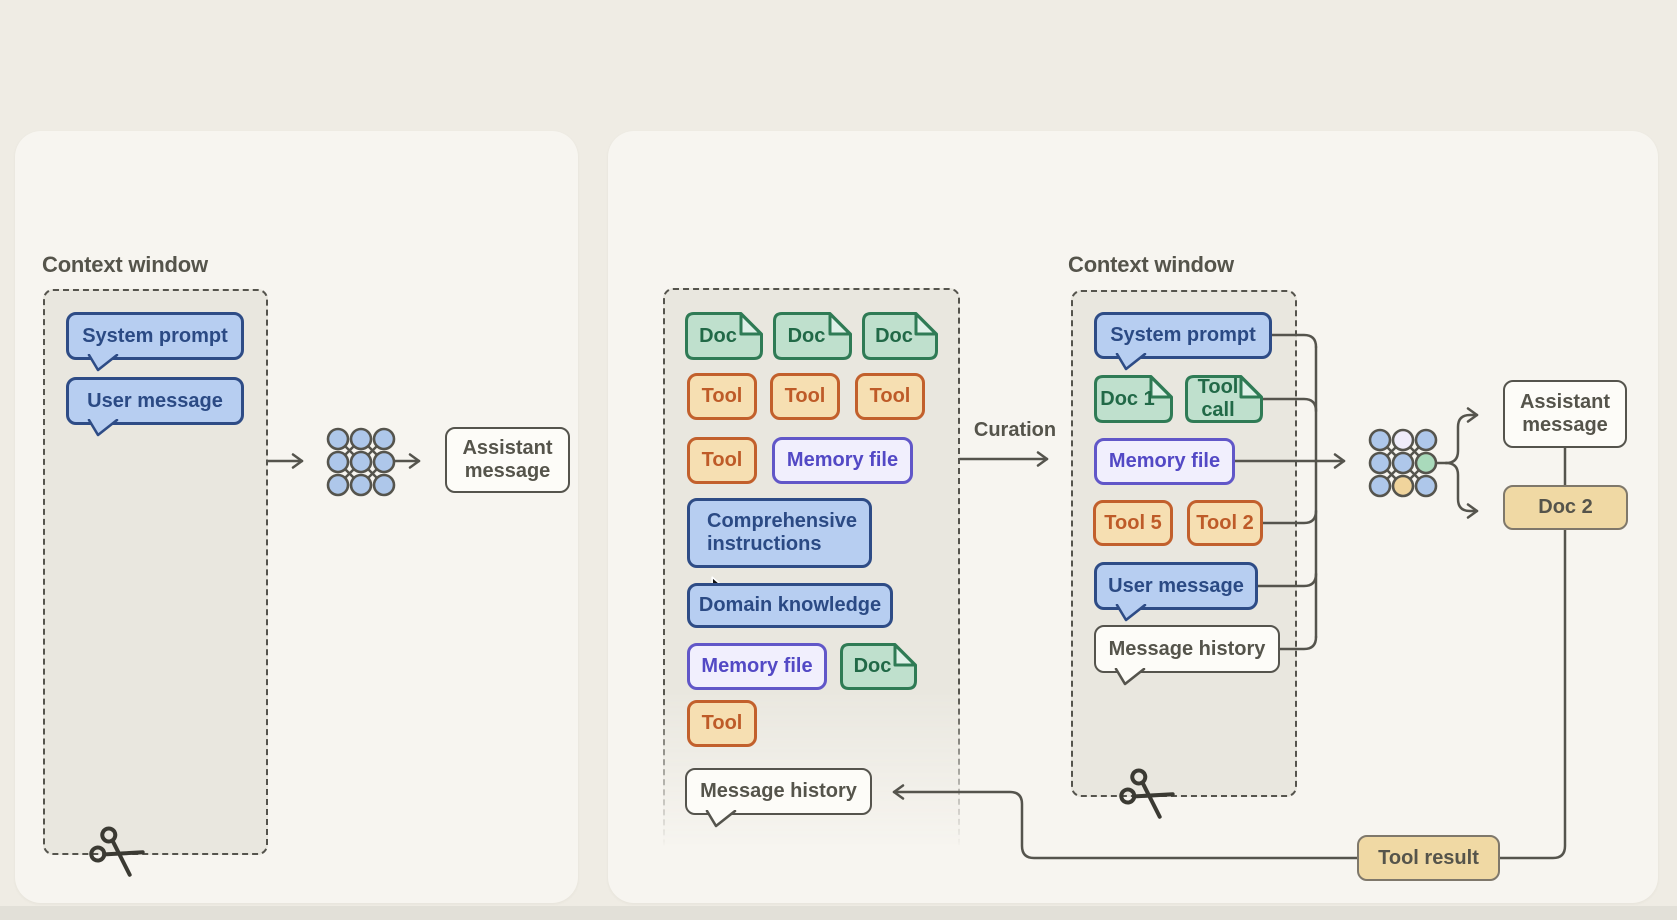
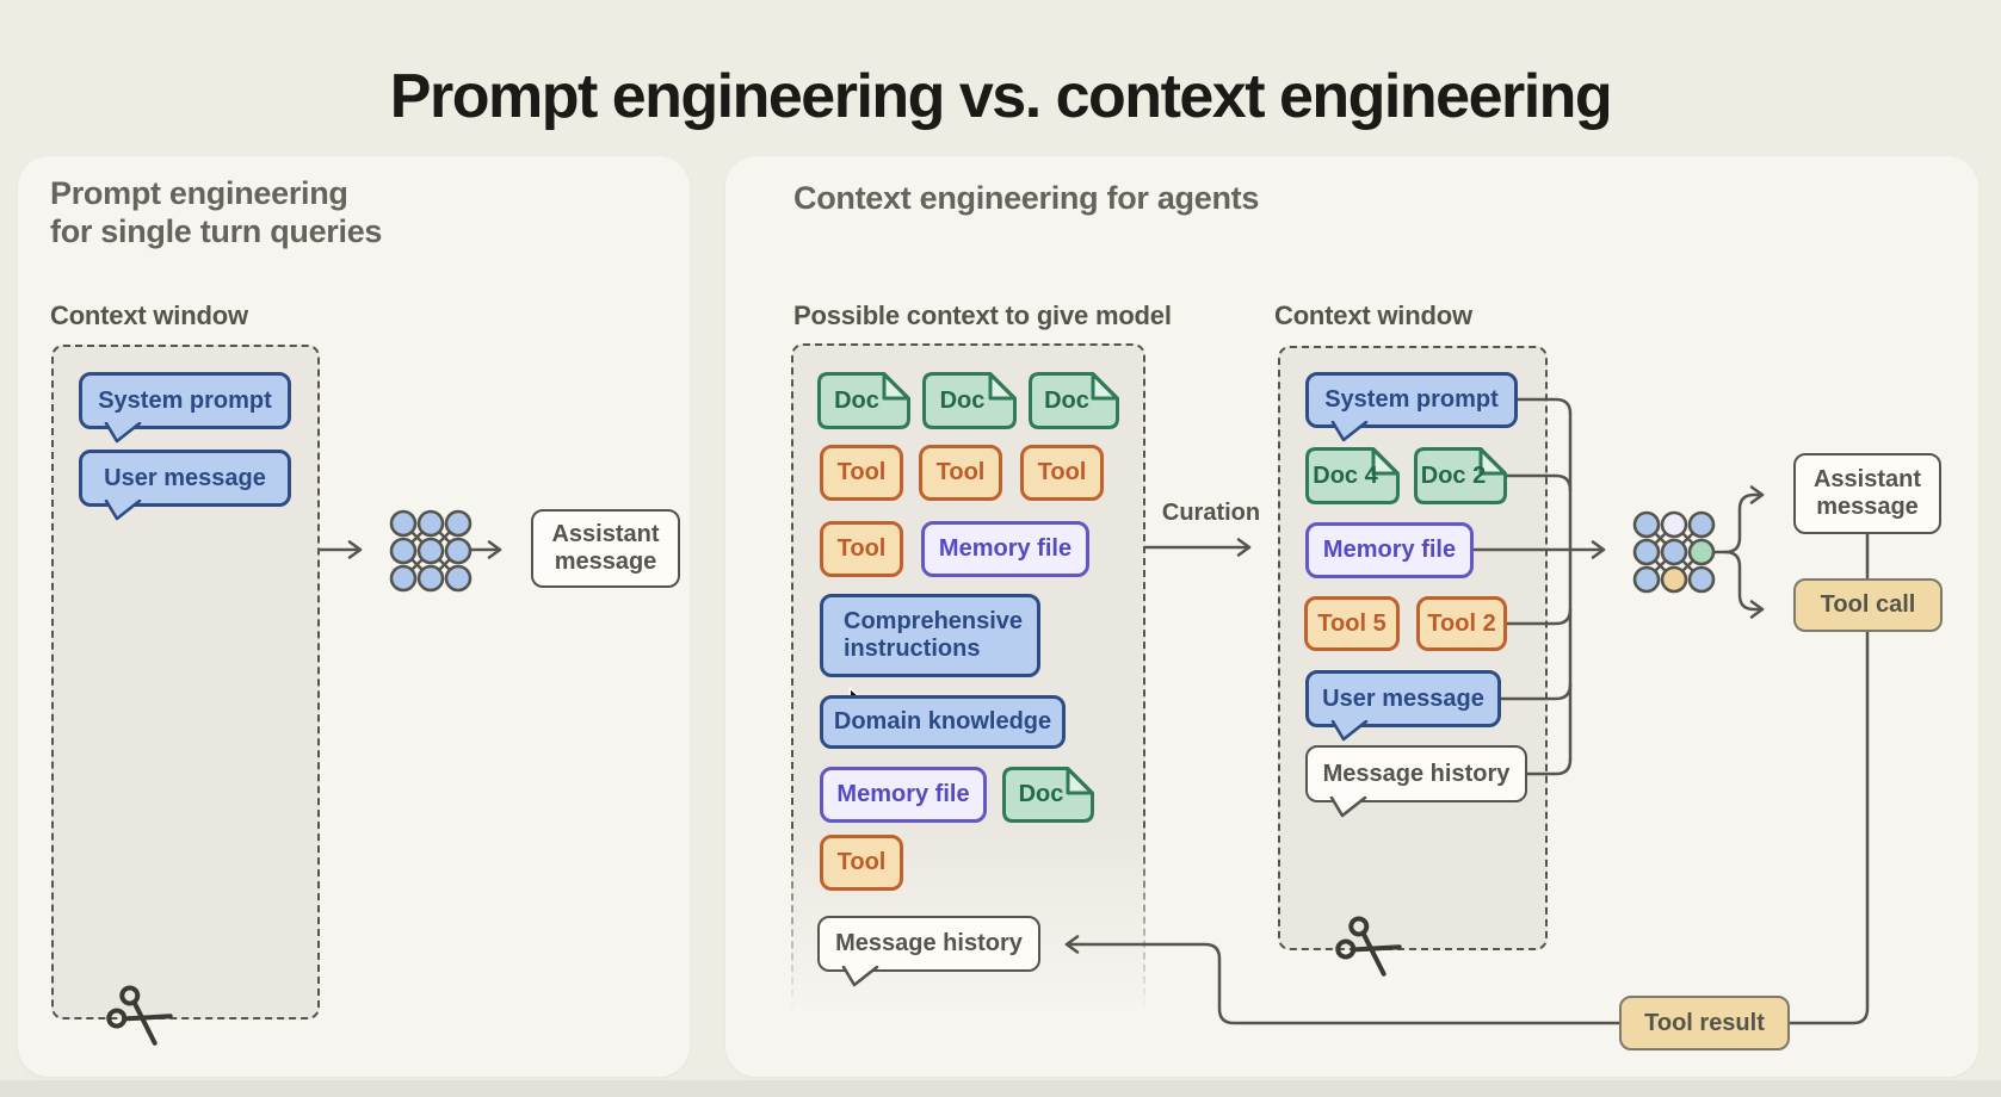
+ Prompt engineering vs. context engineering
+ Prompt engineering
+ for single turn queries
+ Context engineering for agents
  Context window
+ Possible context to give model
  Context window
  Curation
  System prompt
  User message
  Assistant message
  Doc
  Doc
  Doc
  Tool
  Tool
  Tool
  Tool
  Memory file
  Comprehensive instructions
  Domain knowledge
  Memory file
  Doc
  Tool
  Message history
  System prompt
- Doc 1
+ Doc 4
- Tool call
+ Doc 2
  Memory file
  Tool 5
  Tool 2
  User message
  Message history
  Assistant message
- Doc 2
+ Tool call
  Tool result
